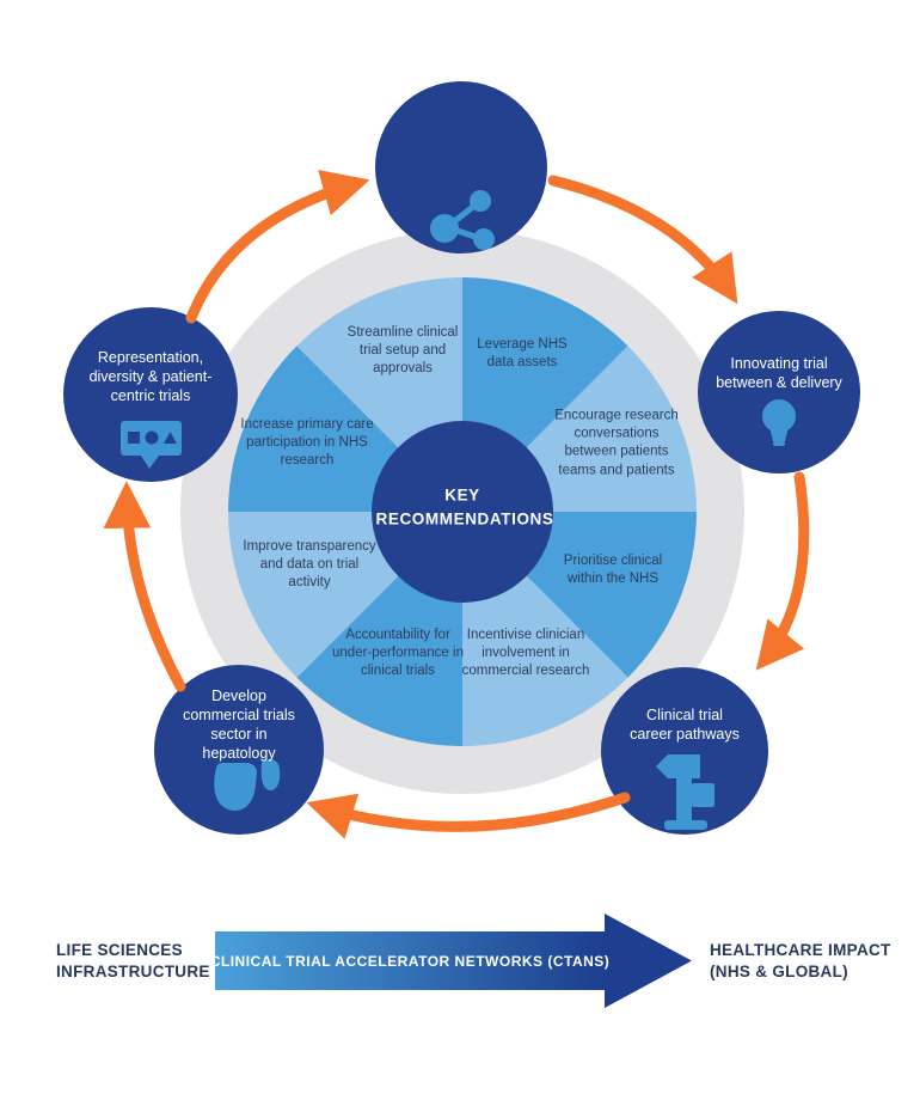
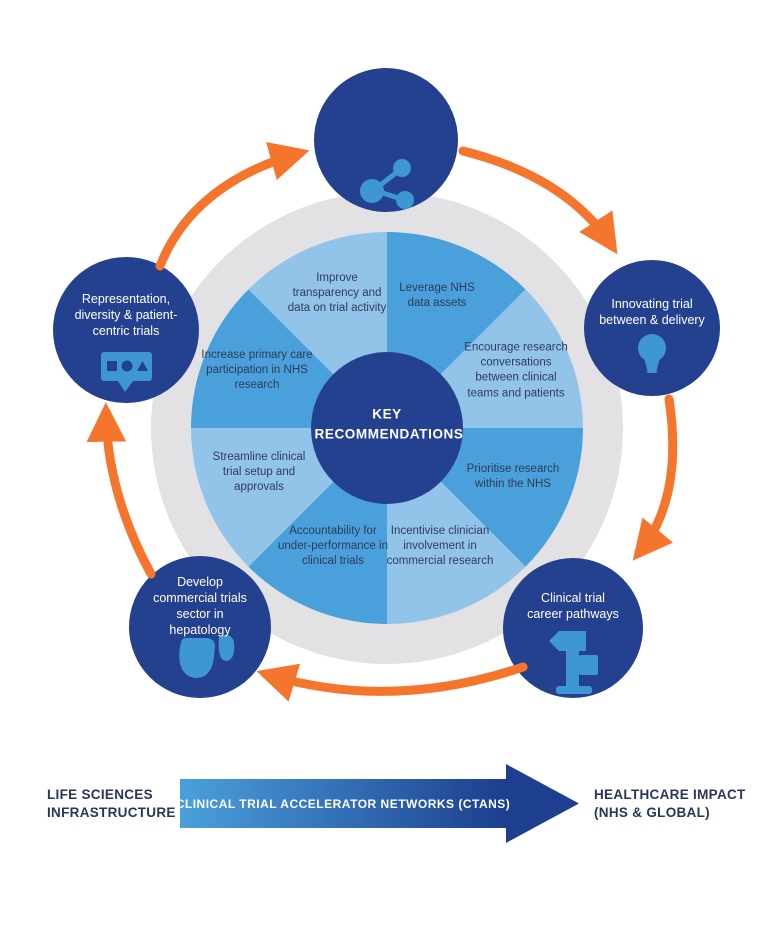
- Streamline clinical trial setup and approvals
+ Improve transparency and data on trial activity
  Leverage NHS data assets
- Encourage research conversations between patients teams and patients
+ Encourage research conversations between clinical teams and patients
- Prioritise clinical within the NHS
+ Prioritise research within the NHS
  Incentivise clinician involvement in commercial research
  Accountability for under-performance in clinical trials
- Improve transparency and data on trial activity
+ Streamline clinical trial setup and approvals
  Increase primary care participation in NHS research
  KEY RECOMMENDATIONS
  Innovating trial between & delivery
  Clinical trial career pathways
  Develop commercial trials sector in hepatology
  Representation, diversity & patient-centric trials
  LIFE SCIENCES INFRASTRUCTURE
  CLINICAL TRIAL ACCELERATOR NETWORKS (CTANS)
  HEALTHCARE IMPACT (NHS & GLOBAL)
